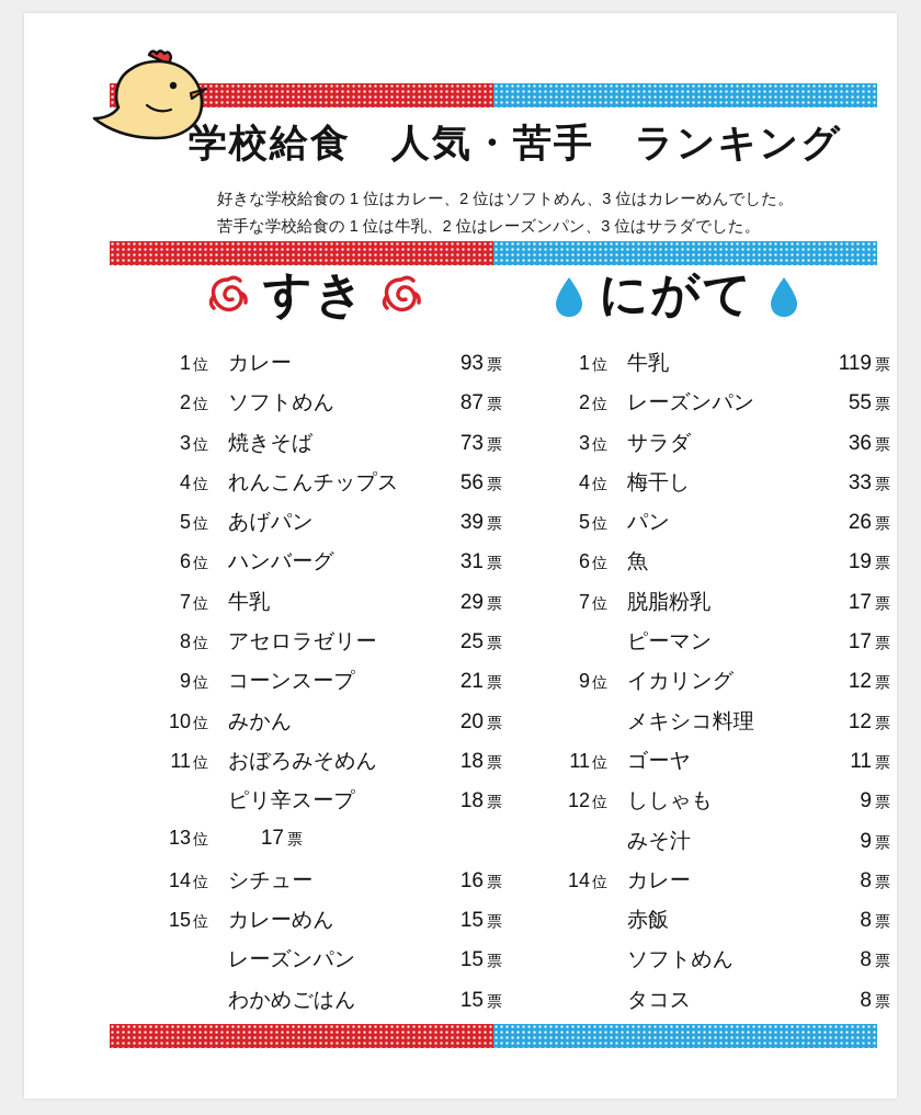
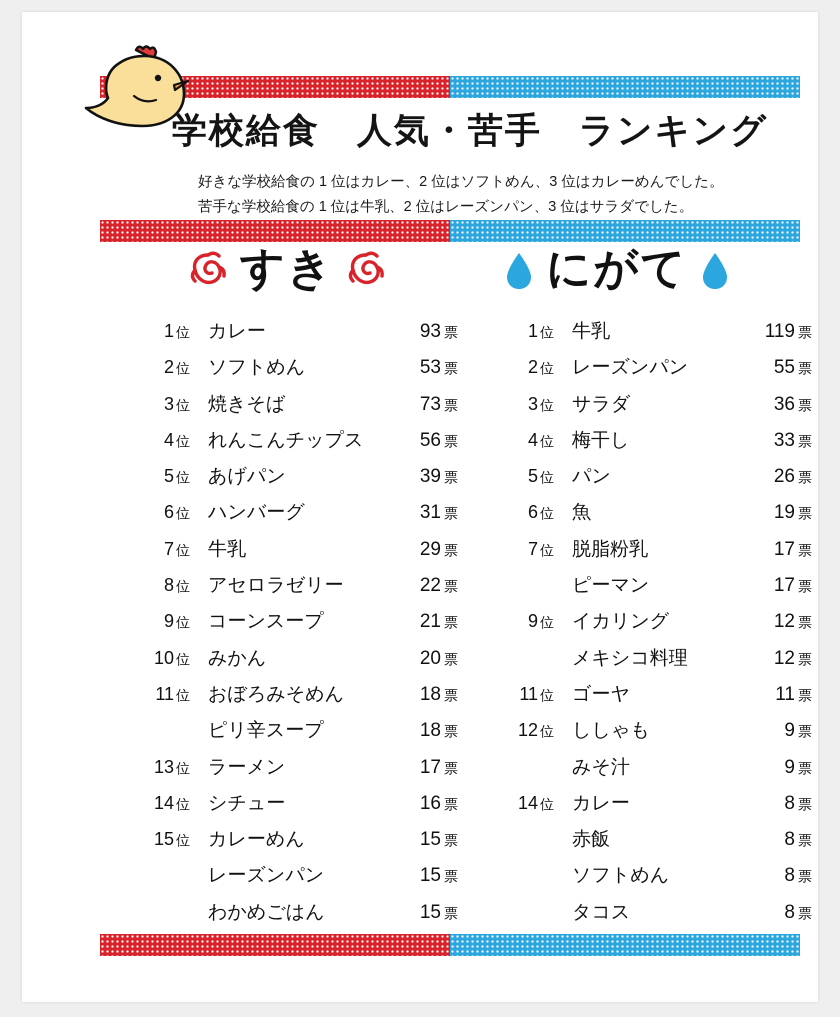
  学校給食 人気・苦手 ランキング
  好きな学校給食の 1 位はカレー、2 位はソフトめん、3 位はカレーめんでした。
  苦手な学校給食の 1 位は牛乳、2 位はレーズンパン、3 位はサラダでした。
  すき
  にがて
  1 位
  カレー
  93 票
  2 位
  ソフトめん
- 87 票
+ 53 票
  3 位
  焼きそば
  73 票
  4 位
  れんこんチップス
  56 票
  5 位
  あげパン
  39 票
  6 位
  ハンバーグ
  31 票
  7 位
  牛乳
  29 票
  8 位
  アセロラゼリー
- 25 票
+ 22 票
  9 位
  コーンスープ
  21 票
  10 位
  みかん
  20 票
  11 位
  おぼろみそめん
  18 票
  ピリ辛スープ
  18 票
  13 位
+ ラーメン
  17 票
  14 位
  シチュー
  16 票
  15 位
  カレーめん
  15 票
  レーズンパン
  15 票
  わかめごはん
  15 票
  1 位
  牛乳
  119 票
  2 位
  レーズンパン
  55 票
  3 位
  サラダ
  36 票
  4 位
  梅干し
  33 票
  5 位
  パン
  26 票
  6 位
  魚
  19 票
  7 位
  脱脂粉乳
  17 票
  ピーマン
  17 票
  9 位
  イカリング
  12 票
  メキシコ料理
  12 票
  11 位
  ゴーヤ
  11 票
  12 位
  ししゃも
  9 票
  みそ汁
  9 票
  14 位
  カレー
  8 票
  赤飯
  8 票
  ソフトめん
  8 票
  タコス
  8 票
